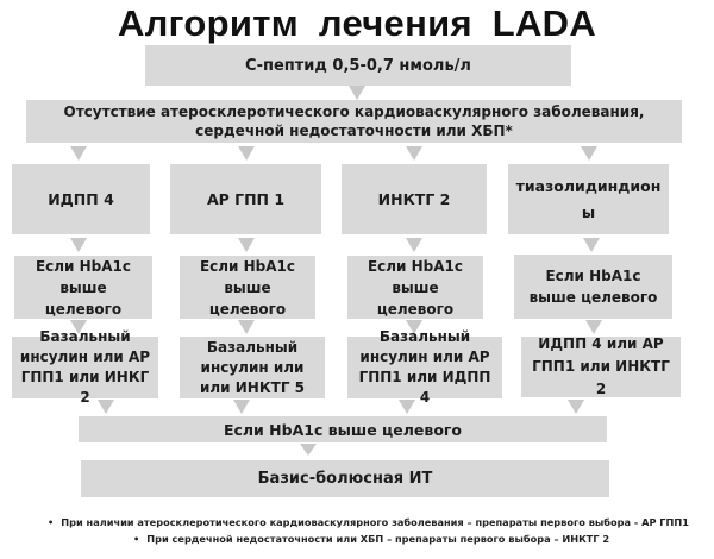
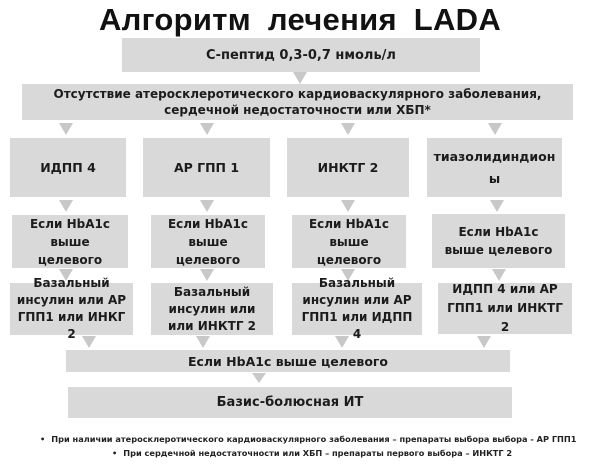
  Алгоритм лечения LADA
- С-пептид 0,5-0,7 нмоль/л
+ С-пептид 0,3-0,7 нмоль/л
  Отсутствие атеросклеротического кардиоваскулярного заболевания, сердечной недостаточности или ХБП*
  ИДПП 4
  АР ГПП 1
  ИНКТГ 2
  тиазолидиндион ы
  Если HbA1c выше целевого
  Если HbA1c выше целевого
  Если HbA1c выше целевого
  Если HbA1c выше целевого
  Базальный инсулин или АР ГПП1 или ИНКГ 2
- Базальный инсулин или или ИНКТГ 5
+ Базальный инсулин или или ИНКТГ 2
  Базальный инсулин или АР ГПП1 или ИДПП 4
  ИДПП 4 или АР ГПП1 или ИНКТГ 2
  Если HbA1c выше целевого
  Базис-болюсная ИТ
- • При наличии атеросклеротического кардиоваскулярного заболевания – препараты первого выбора - АР ГПП1
+ • При наличии атеросклеротического кардиоваскулярного заболевания – препараты выбора выбора - АР ГПП1
  • При сердечной недостаточности или ХБП – препараты первого выбора – ИНКТГ 2
